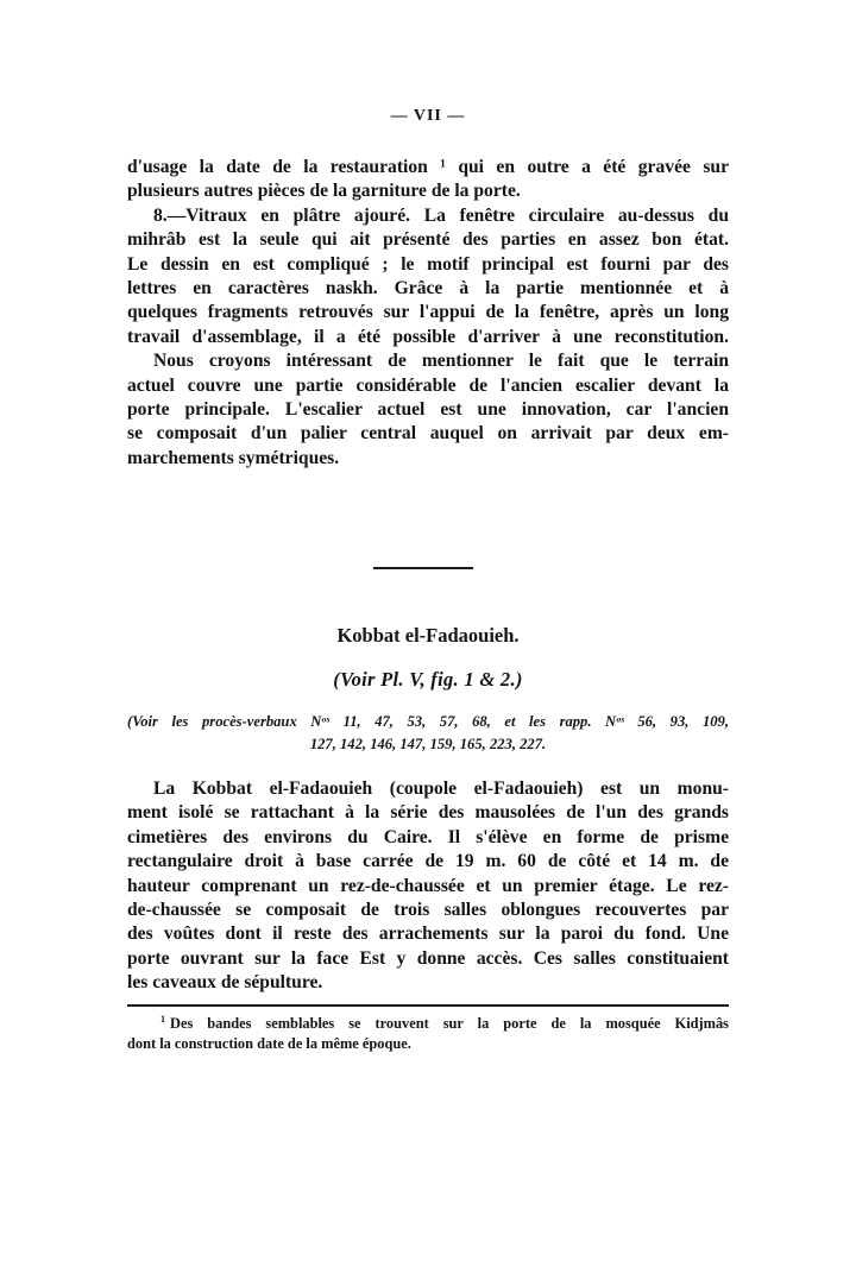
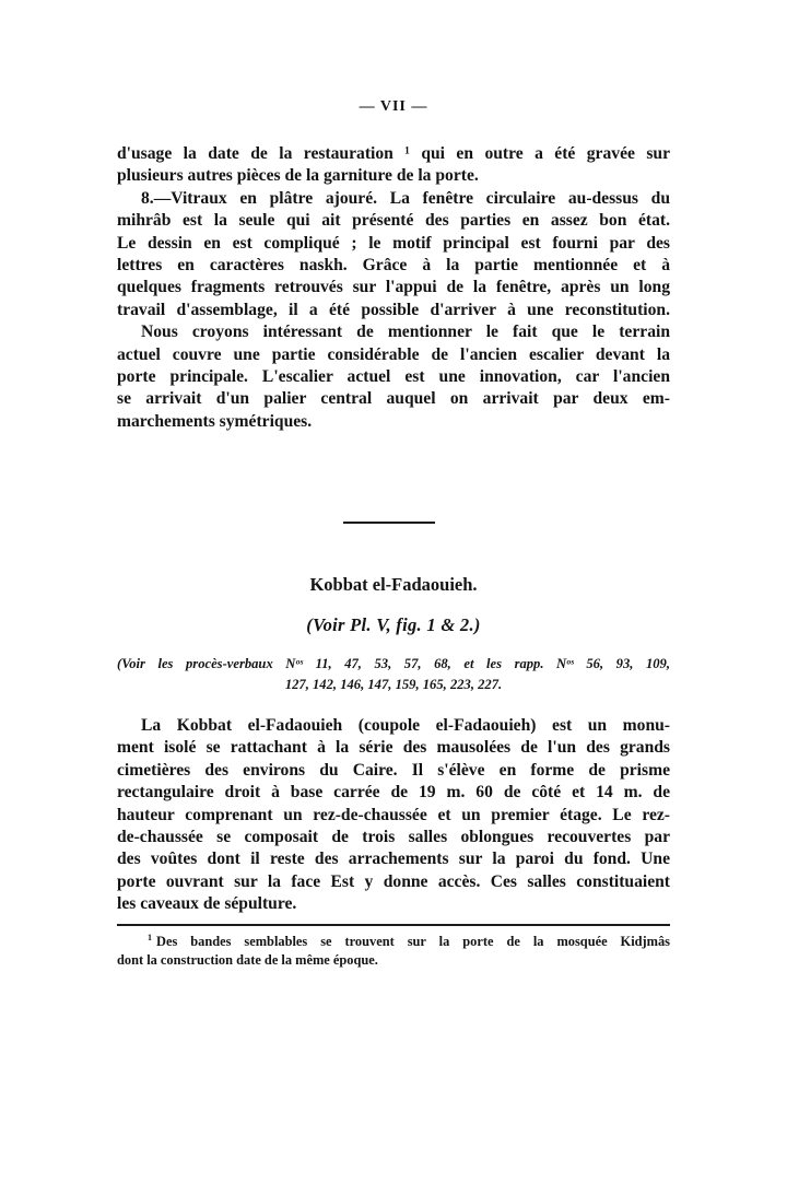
  — VII —
  d'usage la date de la restauration ¹ qui en outre a été gravée sur
  plusieurs autres pièces de la garniture de la porte.
  8.—Vitraux en plâtre ajouré. La fenêtre circulaire au-dessus du
  mihrâb est la seule qui ait présenté des parties en assez bon état.
  Le dessin en est compliqué ; le motif principal est fourni par des
  lettres en caractères naskh. Grâce à la partie mentionnée et à
  quelques fragments retrouvés sur l'appui de la fenêtre, après un long
  travail d'assemblage, il a été possible d'arriver à une reconstitution.
  Nous croyons intéressant de mentionner le fait que le terrain
  actuel couvre une partie considérable de l'ancien escalier devant la
  porte principale. L'escalier actuel est une innovation, car l'ancien
- se composait d'un palier central auquel on arrivait par deux em-
+ se arrivait d'un palier central auquel on arrivait par deux em-
  marchements symétriques.
  Kobbat el-Fadaouieh.
  (Voir Pl. V, fig. 1 & 2.)
  (Voir les procès-verbaux Nᵒˢ 11, 47, 53, 57, 68, et les rapp. Nᵒˢ 56, 93, 109,
  127, 142, 146, 147, 159, 165, 223, 227.
  La Kobbat el-Fadaouieh (coupole el-Fadaouieh) est un monu-
  ment isolé se rattachant à la série des mausolées de l'un des grands
  cimetières des environs du Caire. Il s'élève en forme de prisme
  rectangulaire droit à base carrée de 19 m. 60 de côté et 14 m. de
  hauteur comprenant un rez-de-chaussée et un premier étage. Le rez-
  de-chaussée se composait de trois salles oblongues recouvertes par
  des voûtes dont il reste des arrachements sur la paroi du fond. Une
  porte ouvrant sur la face Est y donne accès. Ces salles constituaient
  les caveaux de sépulture.
  1 Des bandes semblables se trouvent sur la porte de la mosquée Kidjmâs
  dont la construction date de la même époque.
